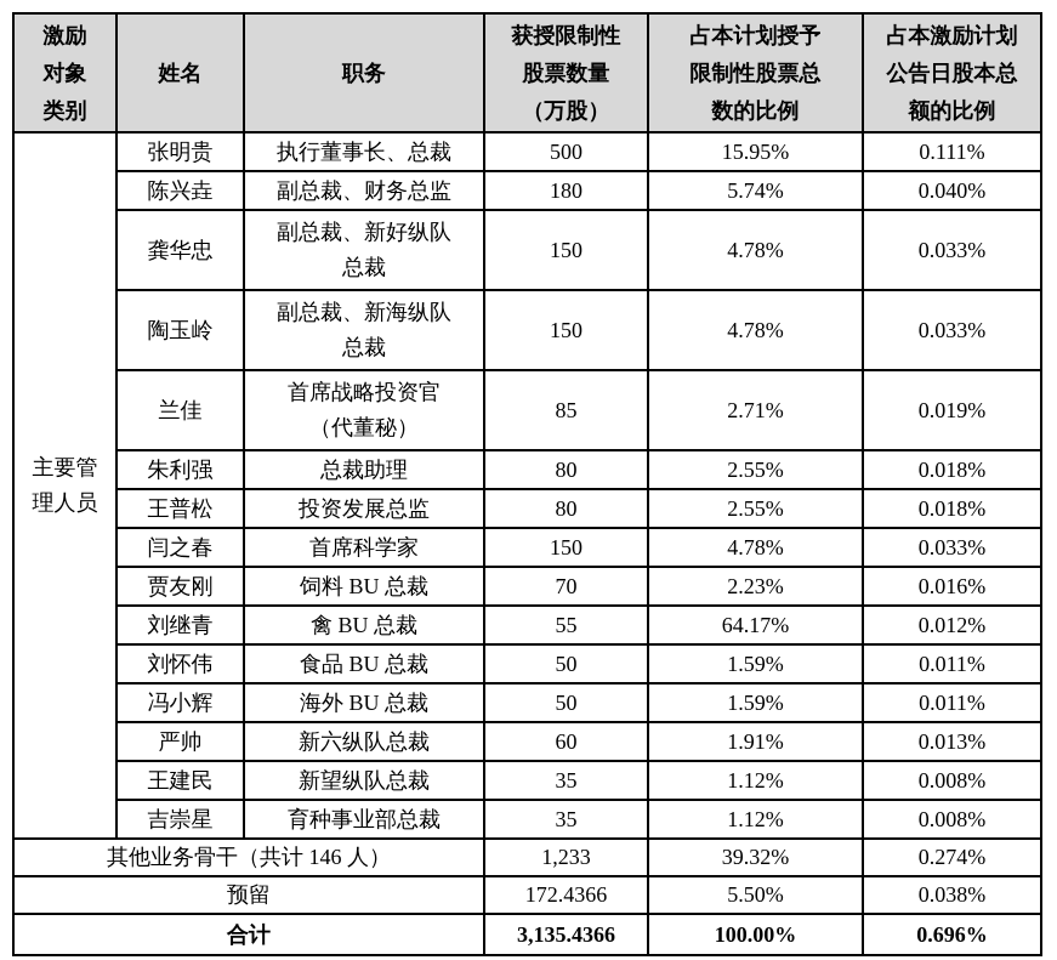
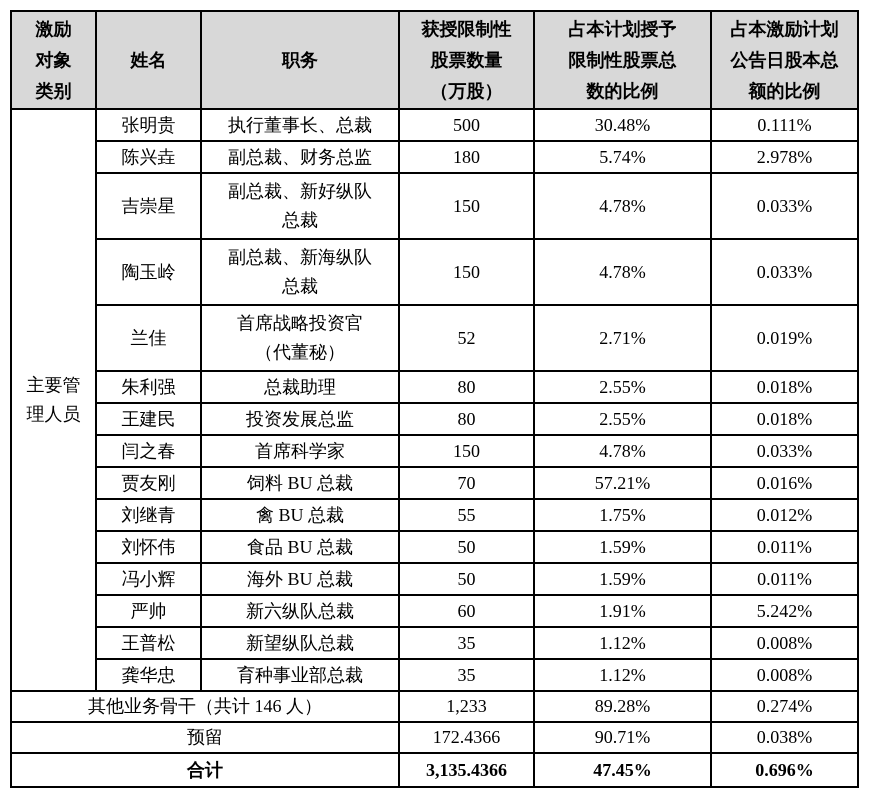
  激励 对象 类别	姓名	职务	获授限制性 股票数量 （万股）	占本计划授予 限制性股票总 数的比例	占本激励计划 公告日股本总 额的比例
- 主要管 理人员	张明贵	执行董事长、总裁	500	15.95%	0.111%
+ 主要管 理人员	张明贵	执行董事长、总裁	500	30.48%	0.111%
- 陈兴垚	副总裁、财务总监	180	5.74%	0.040%
+ 陈兴垚	副总裁、财务总监	180	5.74%	2.978%
- 龚华忠	副总裁、新好纵队 总裁	150	4.78%	0.033%
+ 吉崇星	副总裁、新好纵队 总裁	150	4.78%	0.033%
  陶玉岭	副总裁、新海纵队 总裁	150	4.78%	0.033%
- 兰佳	首席战略投资官 （代董秘）	85	2.71%	0.019%
+ 兰佳	首席战略投资官 （代董秘）	52	2.71%	0.019%
  朱利强	总裁助理	80	2.55%	0.018%
- 王普松	投资发展总监	80	2.55%	0.018%
+ 王建民	投资发展总监	80	2.55%	0.018%
  闫之春	首席科学家	150	4.78%	0.033%
- 贾友刚	饲料 BU 总裁	70	2.23%	0.016%
+ 贾友刚	饲料 BU 总裁	70	57.21%	0.016%
- 刘继青	禽 BU 总裁	55	64.17%	0.012%
+ 刘继青	禽 BU 总裁	55	1.75%	0.012%
  刘怀伟	食品 BU 总裁	50	1.59%	0.011%
  冯小辉	海外 BU 总裁	50	1.59%	0.011%
- 严帅	新六纵队总裁	60	1.91%	0.013%
+ 严帅	新六纵队总裁	60	1.91%	5.242%
- 王建民	新望纵队总裁	35	1.12%	0.008%
+ 王普松	新望纵队总裁	35	1.12%	0.008%
- 吉崇星	育种事业部总裁	35	1.12%	0.008%
+ 龚华忠	育种事业部总裁	35	1.12%	0.008%
- 其他业务骨干（共计 146 人）	1,233	39.32%	0.274%
+ 其他业务骨干（共计 146 人）	1,233	89.28%	0.274%
- 预留	172.4366	5.50%	0.038%
+ 预留	172.4366	90.71%	0.038%
- 合计	3,135.4366	100.00%	0.696%
+ 合计	3,135.4366	47.45%	0.696%
